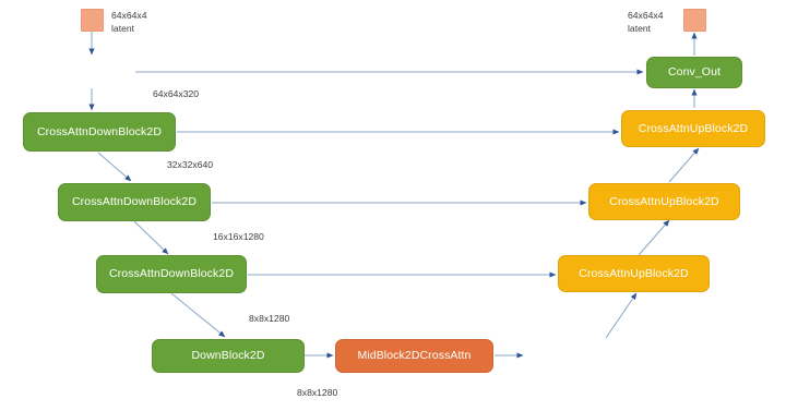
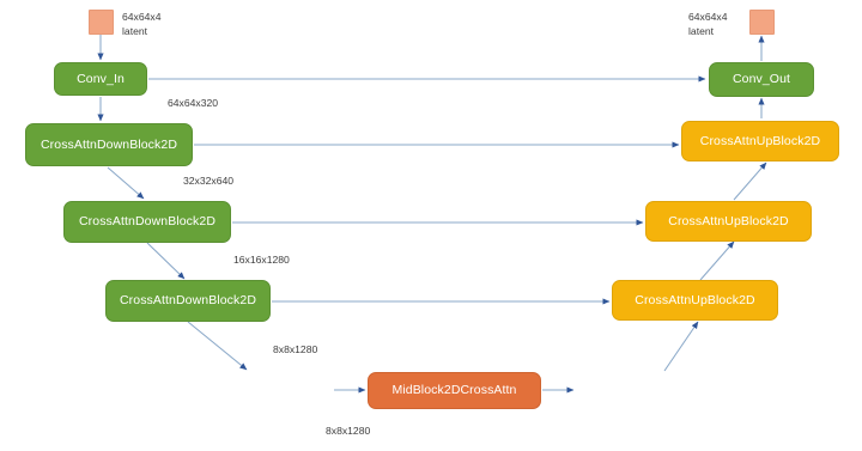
  64x64x4
  latent
  64x64x4
  latent
+ Conv_In
  CrossAttnDownBlock2D
  CrossAttnDownBlock2D
  CrossAttnDownBlock2D
- DownBlock2D
  MidBlock2DCrossAttn
  CrossAttnUpBlock2D
  CrossAttnUpBlock2D
  CrossAttnUpBlock2D
  Conv_Out
  64x64x320
  32x32x640
  16x16x1280
  8x8x1280
  8x8x1280
